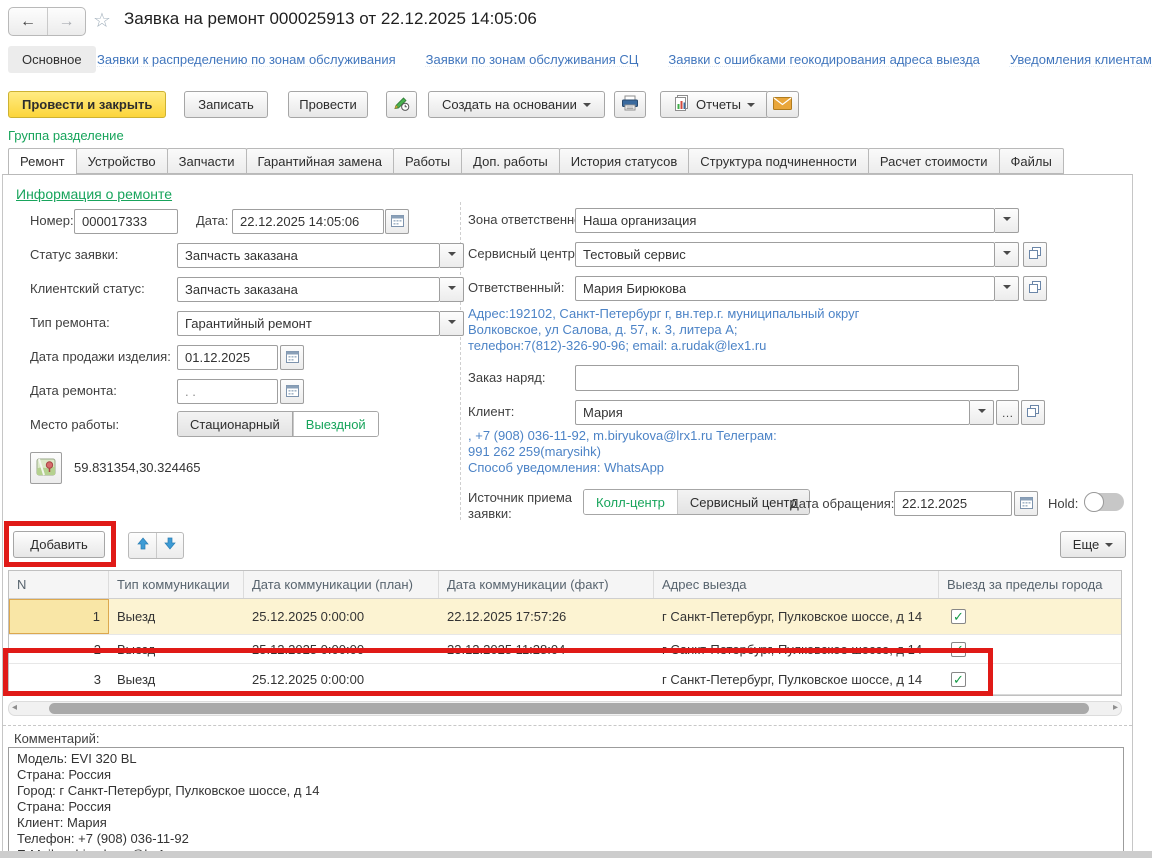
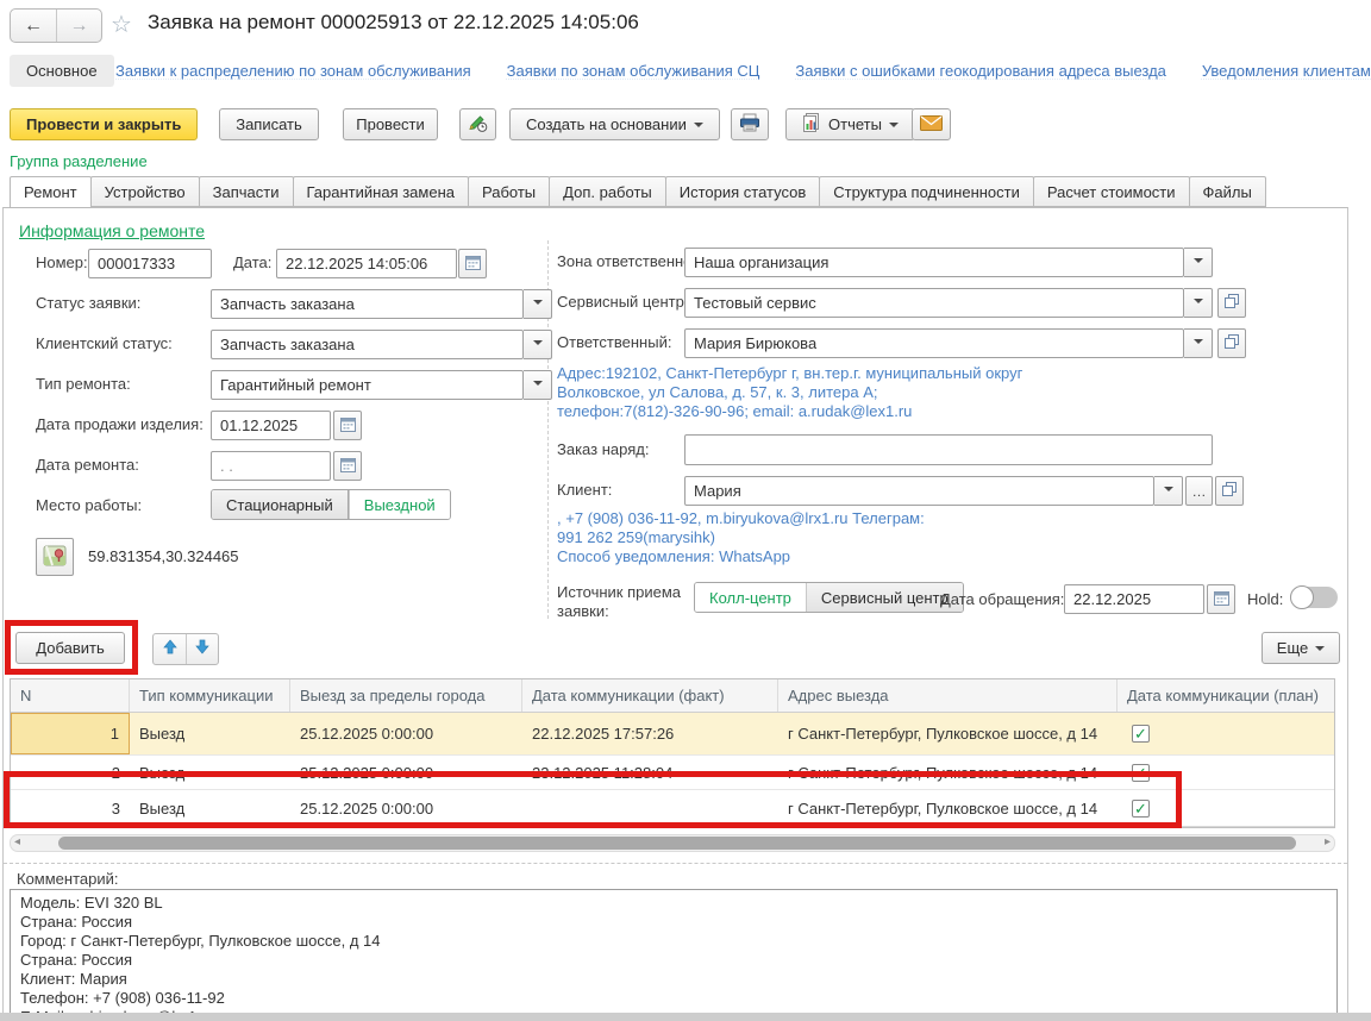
  ←
  →
  ☆
  Заявка на ремонт 000025913 от 22.12.2025 14:05:06
  Основное
  Заявки к распределению по зонам обслуживания
  Заявки по зонам обслуживания СЦ
  Заявки с ошибками геокодирования адреса выезда
  Уведомления клиентам
  Провести и закрыть
  Записать
  Провести
  Создать на основании
  Отчеты
  Группа разделение
  Ремонт
  Устройство
  Запчасти
  Гарантийная замена
  Работы
  Доп. работы
  История статусов
  Структура подчиненности
  Расчет стоимости
  Файлы
  Информация о ремонте
  Номер:
  000017333
  Дата:
  22.12.2025 14:05:06
  Статус заявки:
  Запчасть заказана
  Клиентский статус:
  Запчасть заказана
  Тип ремонта:
  Гарантийный ремонт
  Дата продажи изделия:
  01.12.2025
  Дата ремонта:
  . .
  Место работы:
  Стационарный
  Выездной
  59.831354,30.324465
  Зона ответственн
  Наша организация
  Сервисный центр
  Тестовый сервис
  Ответственный:
  Мария Бирюкова
  Адрес:192102, Санкт-Петербург г, вн.тер.г. муниципальный округ
  Волковское, ул Салова, д. 57, к. 3, литера А;
  телефон:7(812)-326-90-96; email: a.rudak@lex1.ru
  Заказ наряд:
  Клиент:
  Мария
  …
  , +7 (908) 036-11-92, m.biryukova@lrx1.ru Телеграм:
  991 262 259(marysihk)
  Способ уведомления: WhatsApp
  Источник приема
  заявки:
  Колл-центр
  Сервисный центр
  Дата обращения:
  22.12.2025
  Hold:
  Добавить
  Еще
  N
  Тип коммуникации
- Дата коммуникации (план)
+ Выезд за пределы города
  Дата коммуникации (факт)
  Адрес выезда
- Выезд за пределы города
+ Дата коммуникации (план)
  1
  Выезд
  25.12.2025 0:00:00
  22.12.2025 17:57:26
  г Санкт-Петербург, Пулковское шоссе, д 14
  ✓
  2
  Выезд
  25.12.2025 0:00:00
  23.12.2025 11:28:04
  г Санкт-Петербург, Пулковское шоссе, д 14
  ✓
  3
  Выезд
  25.12.2025 0:00:00
  г Санкт-Петербург, Пулковское шоссе, д 14
  ✓
  ◂
  ▸
  Комментарий:
  Модель: EVI 320 BL
  Страна: Россия
  Город: г Санкт-Петербург, Пулковское шоссе, д 14
  Страна: Россия
  Клиент: Мария
  Телефон: +7 (908) 036-11-92
